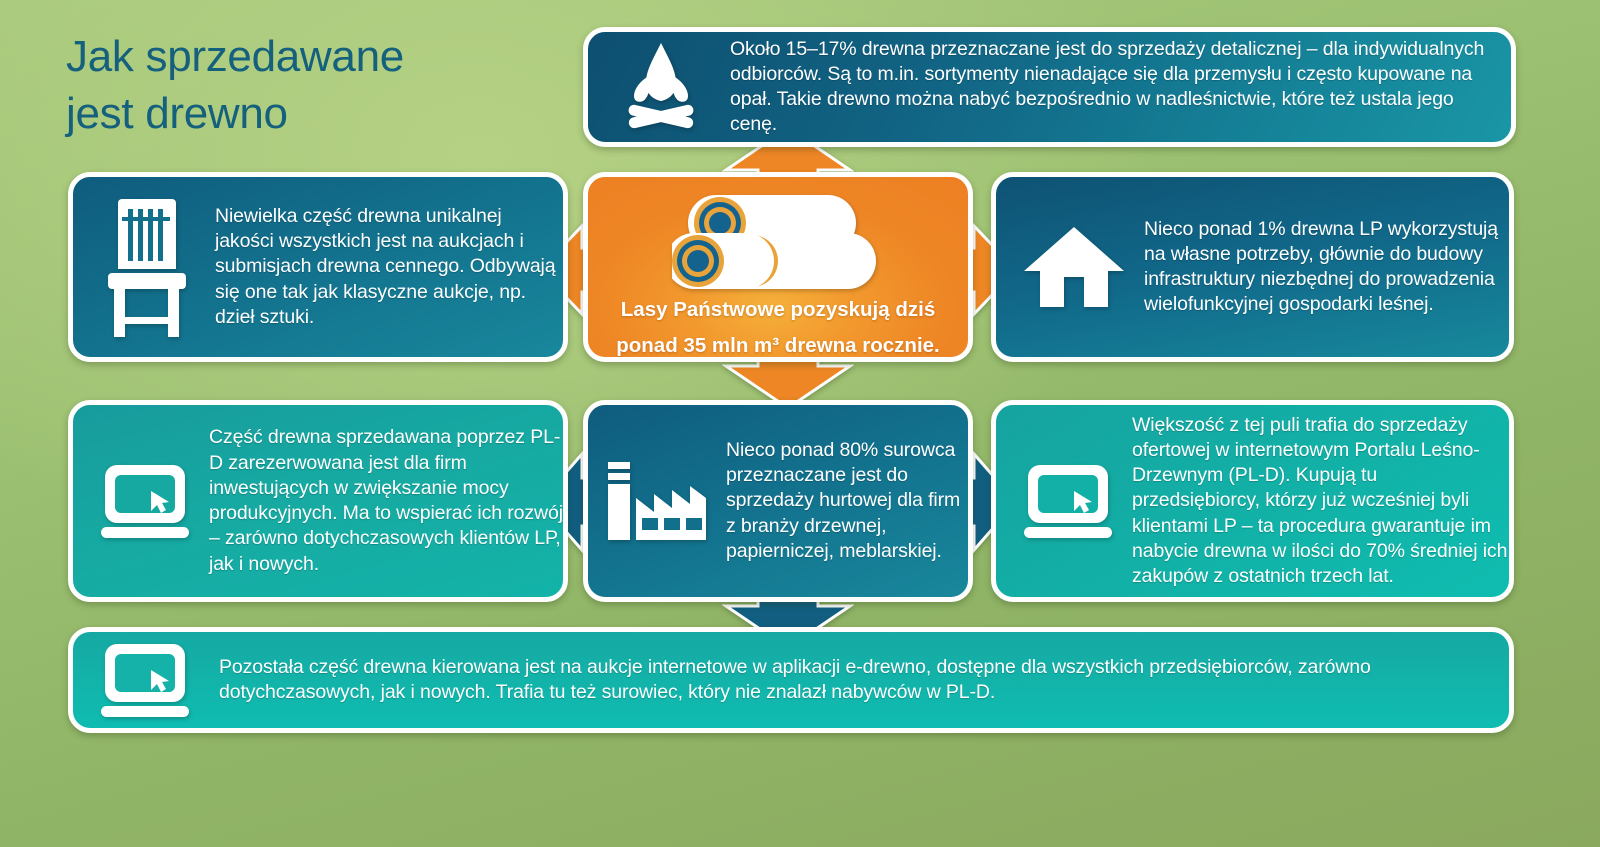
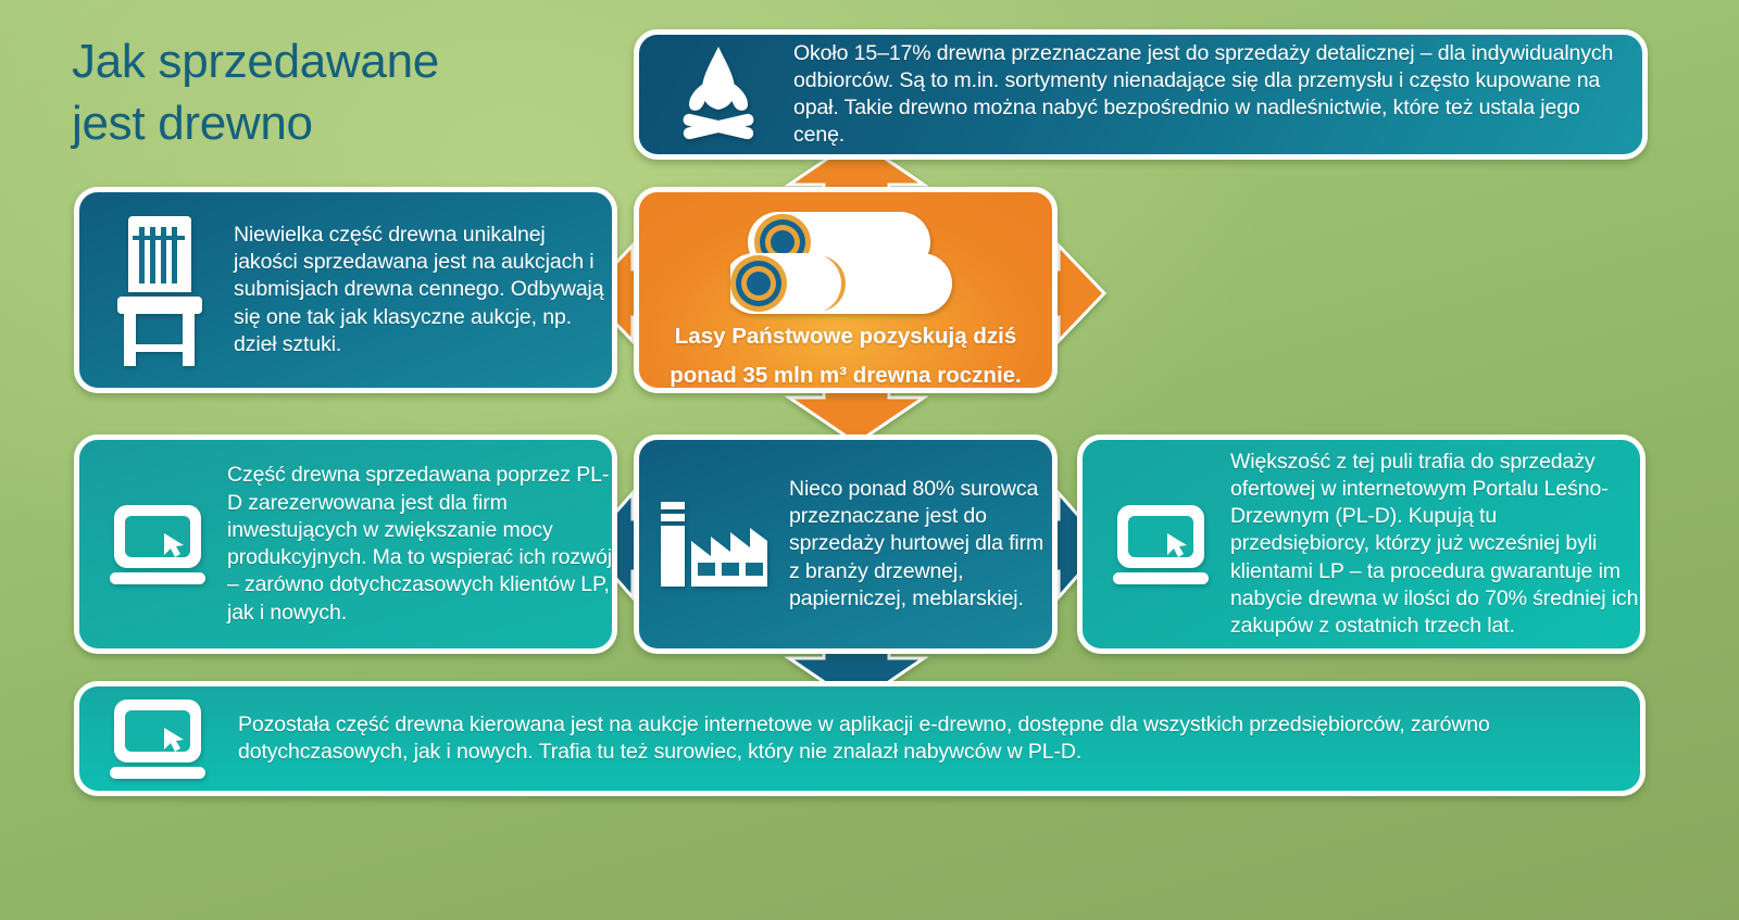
  Jak sprzedawane
  jest drewno
  Około 15–17% drewna przeznaczane jest do sprzedaży detalicznej – dla indywidualnych odbiorców. Są to m.in. sortymenty nienadające się dla przemysłu i często kupowane na opał. Takie drewno można nabyć bezpośrednio w nadleśnictwie, które też ustala jego cenę.
- Niewielka część drewna unikalnej jakości wszystkich jest na aukcjach i submisjach drewna cennego. Odbywają się one tak jak klasyczne aukcje, np. dzieł sztuki.
+ Niewielka część drewna unikalnej jakości sprzedawana jest na aukcjach i submisjach drewna cennego. Odbywają się one tak jak klasyczne aukcje, np. dzieł sztuki.
  Lasy Państwowe pozyskują dziś
  ponad 35 mln m³ drewna rocznie.
- Nieco ponad 1% drewna LP wykorzystują na własne potrzeby, głównie do budowy infrastruktury niezbędnej do prowadzenia wielofunkcyjnej gospodarki leśnej.
  Część drewna sprzedawana poprzez PL-D zarezerwowana jest dla firm inwestujących w zwiększanie mocy produkcyjnych. Ma to wspierać ich rozwój – zarówno dotychczasowych klientów LP, jak i nowych.
  Nieco ponad 80% surowca przeznaczane jest do sprzedaży hurtowej dla firm z branży drzewnej, papierniczej, meblarskiej.
  Większość z tej puli trafia do sprzedaży ofertowej w internetowym Portalu Leśno-Drzewnym (PL-D). Kupują tu przedsiębiorcy, którzy już wcześniej byli klientami LP – ta procedura gwarantuje im nabycie drewna w ilości do 70% średniej ich zakupów z ostatnich trzech lat.
  Pozostała część drewna kierowana jest na aukcje internetowe w aplikacji e-drewno, dostępne dla wszystkich przedsiębiorców, zarówno dotychczasowych, jak i nowych. Trafia tu też surowiec, który nie znalazł nabywców w PL-D.
